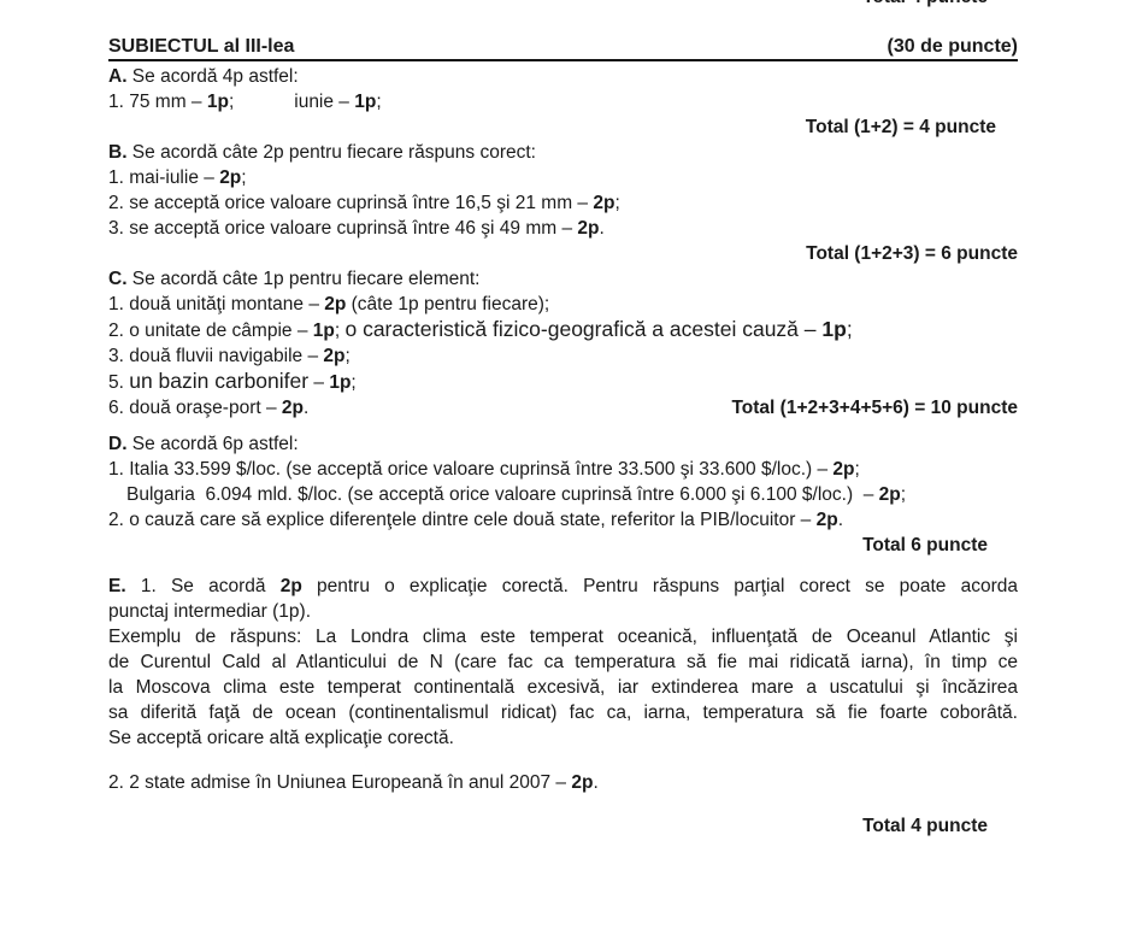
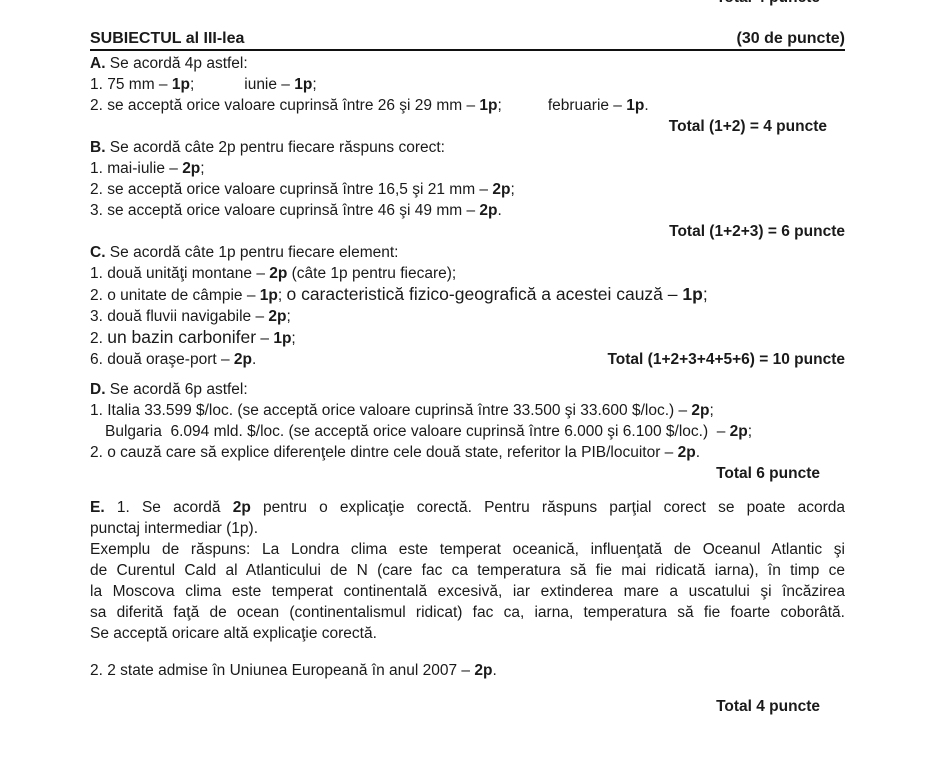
  SUBIECTUL al III-lea
  (30 de puncte)
  A. Se acordă 4p astfel:
  1. 75 mm – 1p; iunie – 1p;
+ 2. se acceptă orice valoare cuprinsă între 26 şi 29 mm – 1p; februarie – 1p.
  Total (1+2) = 4 puncte
  B. Se acordă câte 2p pentru fiecare răspuns corect:
  1. mai-iulie – 2p;
  2. se acceptă orice valoare cuprinsă între 16,5 şi 21 mm – 2p;
  3. se acceptă orice valoare cuprinsă între 46 şi 49 mm – 2p.
  Total (1+2+3) = 6 puncte
  C. Se acordă câte 1p pentru fiecare element:
  1. două unităţi montane – 2p (câte 1p pentru fiecare);
  2. o unitate de câmpie – 1p; o caracteristică fizico-geografică a acestei cauză – 1p;
  3. două fluvii navigabile – 2p;
- 5. un bazin carbonifer – 1p;
+ 2. un bazin carbonifer – 1p;
  6. două oraşe-port – 2p.
  Total (1+2+3+4+5+6) = 10 puncte
  D. Se acordă 6p astfel:
  1. Italia 33.599 $/loc. (se acceptă orice valoare cuprinsă între 33.500 şi 33.600 $/loc.) – 2p;
  Bulgaria 6.094 mld. $/loc. (se acceptă orice valoare cuprinsă între 6.000 şi 6.100 $/loc.) – 2p;
  2. o cauză care să explice diferenţele dintre cele două state, referitor la PIB/locuitor – 2p.
  Total 6 puncte
  E. 1. Se acordă 2p pentru o explicaţie corectă. Pentru răspuns parţial corect se poate acorda
  punctaj intermediar (1p).
  Exemplu de răspuns: La Londra clima este temperat oceanică, influenţată de Oceanul Atlantic şi
  de Curentul Cald al Atlanticului de N (care fac ca temperatura să fie mai ridicată iarna), în timp ce
  la Moscova clima este temperat continentală excesivă, iar extinderea mare a uscatului şi încăzirea
  sa diferită faţă de ocean (continentalismul ridicat) fac ca, iarna, temperatura să fie foarte coborâtă.
  Se acceptă oricare altă explicaţie corectă.
  2. 2 state admise în Uniunea Europeană în anul 2007 – 2p.
  Total 4 puncte
